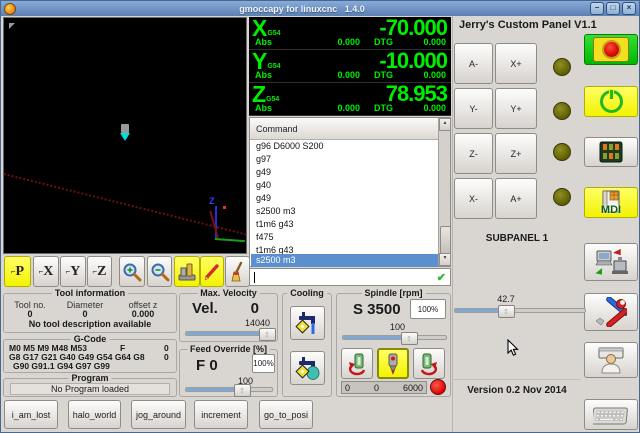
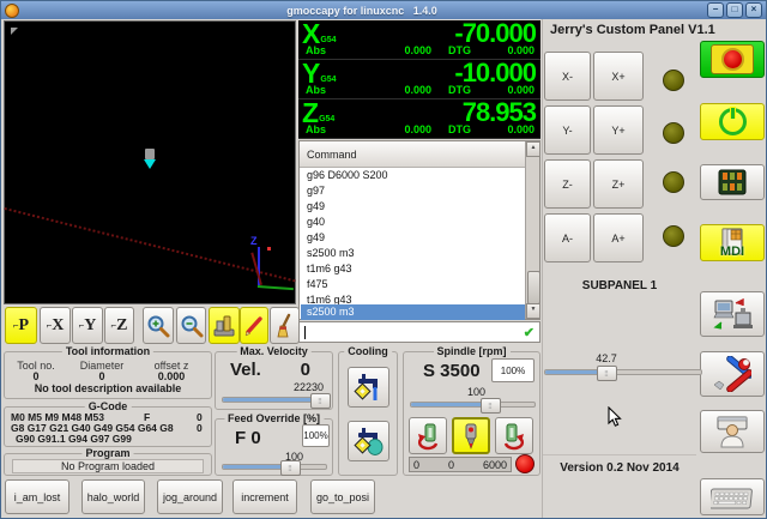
  gmoccapy for linuxcnc 1.4.0
  −
  □
  ×
  Z
  X
  -70.000
  Abs
  0.000
  DTG
  0.000
  Y
  -10.000
  Abs
  0.000
  DTG
  0.000
  Z
  78.953
  Abs
  0.000
  DTG
  0.000
  Command
  g96 D6000 S200
  g97
  g49
  g40
  g49
  s2500 m3
  t1m6 g43
  f475
  t1m6 g43
  s2500 m3
  ✔
  ⌐
  P
  ⌐
  X
  ⌐
  Y
  ⌐
  Z
  Tool information
  Tool no.
  Diameter
  offset z
  0
  0
  0.000
  No tool description available
  G-Code
  M0 M5 M9 M48 M53
  F
  0
  G8 G17 G21 G40 G49 G54 G64 G8
  0
  G90 G91.1 G94 G97 G99
  Program
  No Program loaded
  Max. Velocity
  Vel.
  0
- 14040
+ 22230
  Feed Override [%]
  F 0
  100%
  100
  Cooling
  Spindle [rpm]
  S 3500
  100%
  100
  0
  0
  6000
  i_am_lost
  halo_world
  jog_around
  increment
  go_to_posi
  Jerry's Custom Panel V1.1
- A-
+ X-
  X+
  Y-
  Y+
  Z-
  Z+
- X-
+ A-
  A+
  MDI
  SUBPANEL 1
  42.7
  Version 0.2 Nov 2014
